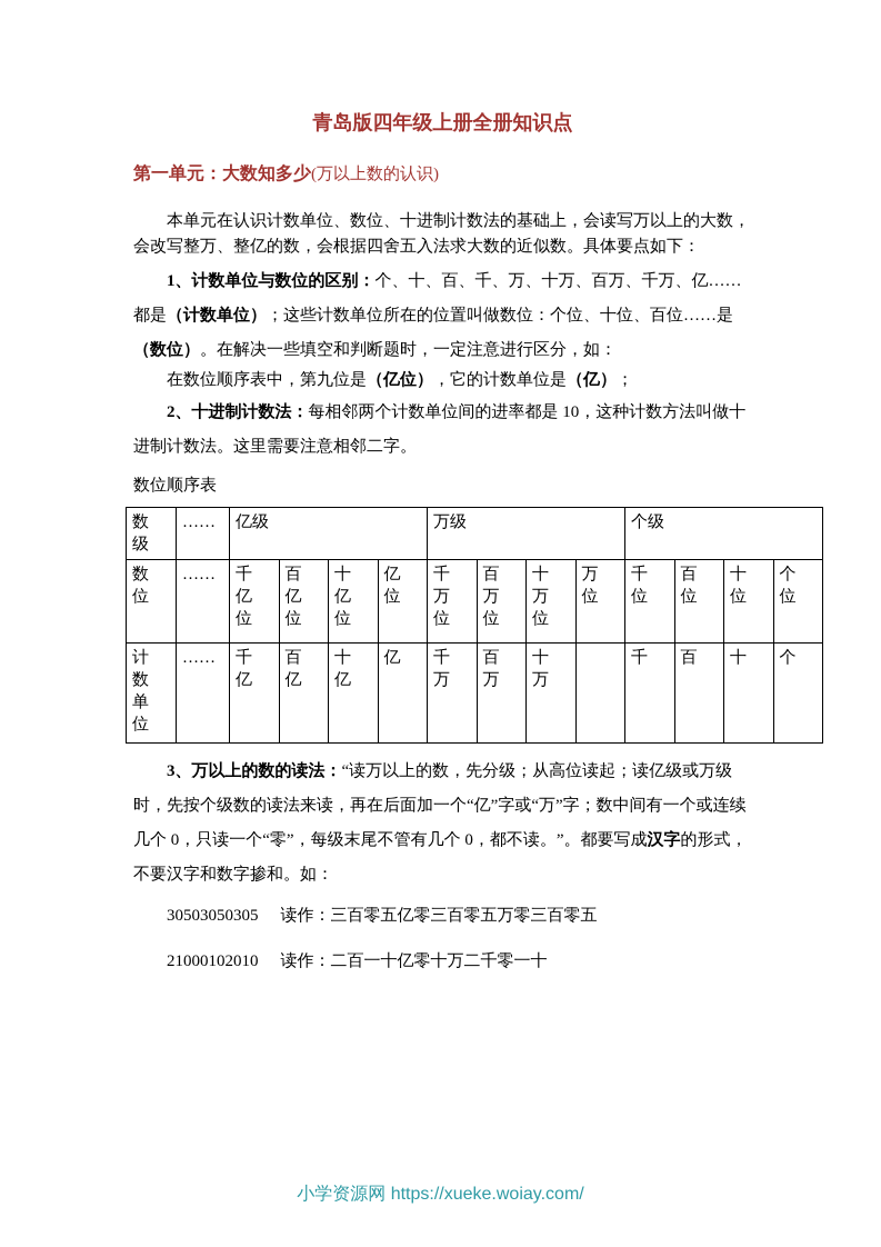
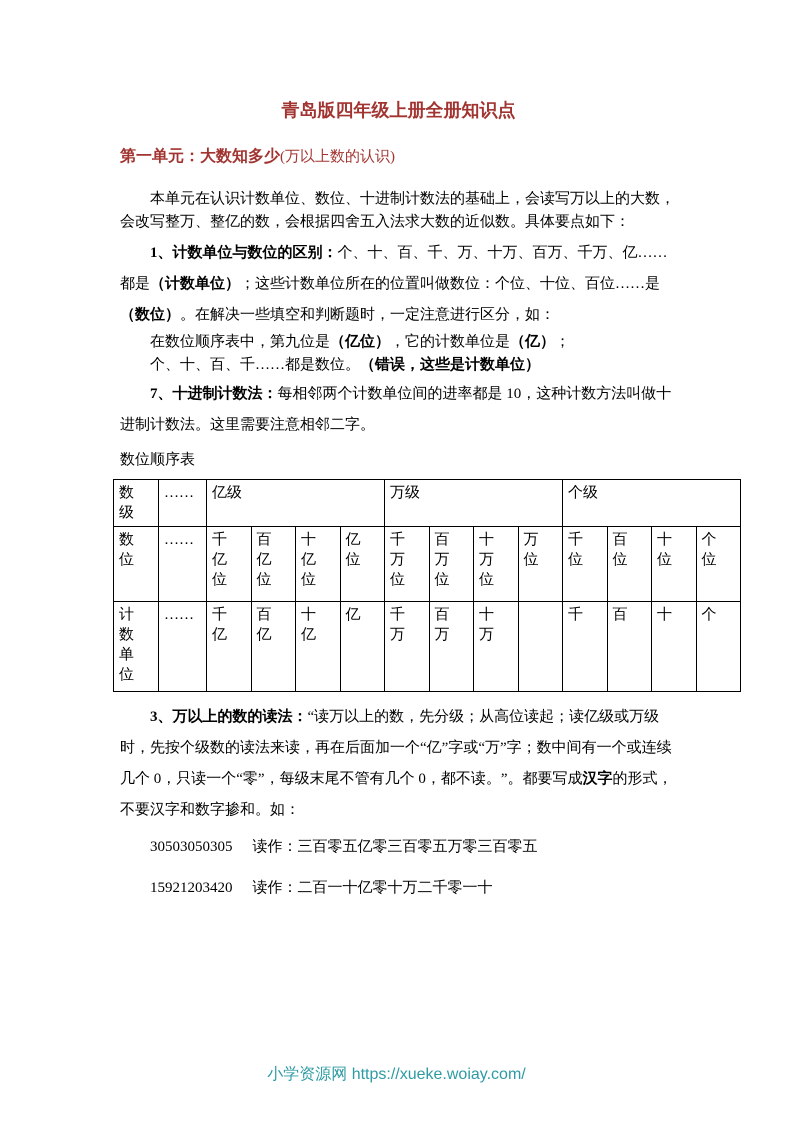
  青岛版四年级上册全册知识点
  第一单元：大数知多少(万以上数的认识)
  本单元在认识计数单位、数位、十进制计数法的基础上，会读写万以上的大数，会改写整万、整亿的数，会根据四舍五入法求大数的近似数。具体要点如下：
  1、计数单位与数位的区别：个、十、百、千、万、十万、百万、千万、亿……都是（计数单位）；这些计数单位所在的位置叫做数位：个位、十位、百位……是（数位）。在解决一些填空和判断题时，一定注意进行区分，如：
  在数位顺序表中，第九位是（亿位），它的计数单位是（亿）；
+ 个、十、百、千……都是数位。（错误，这些是计数单位）
- 2、十进制计数法：每相邻两个计数单位间的进率都是 10，这种计数方法叫做十进制计数法。这里需要注意相邻二字。
+ 7、十进制计数法：每相邻两个计数单位间的进率都是 10，这种计数方法叫做十进制计数法。这里需要注意相邻二字。
  数位顺序表
  数级	……	亿级	万级	个级
  数位	……	千亿位	百亿位	十亿位	亿位	千万位	百万位	十万位	万位	千位	百位	十位	个位
  计数单位	……	千亿	百亿	十亿	亿	千万	百万	十万		千	百	十	个
  3、万以上的数的读法：“读万以上的数，先分级；从高位读起；读亿级或万级时，先按个级数的读法来读，再在后面加一个“亿”字或“万”字；数中间有一个或连续几个 0，只读一个“零”，每级末尾不管有几个 0，都不读。”。都要写成汉字的形式，不要汉字和数字掺和。如：
  30503050305 读作：三百零五亿零三百零五万零三百零五
- 21000102010 读作：二百一十亿零十万二千零一十
+ 15921203420 读作：二百一十亿零十万二千零一十
  小学资源网 https://xueke.woiay.com/
